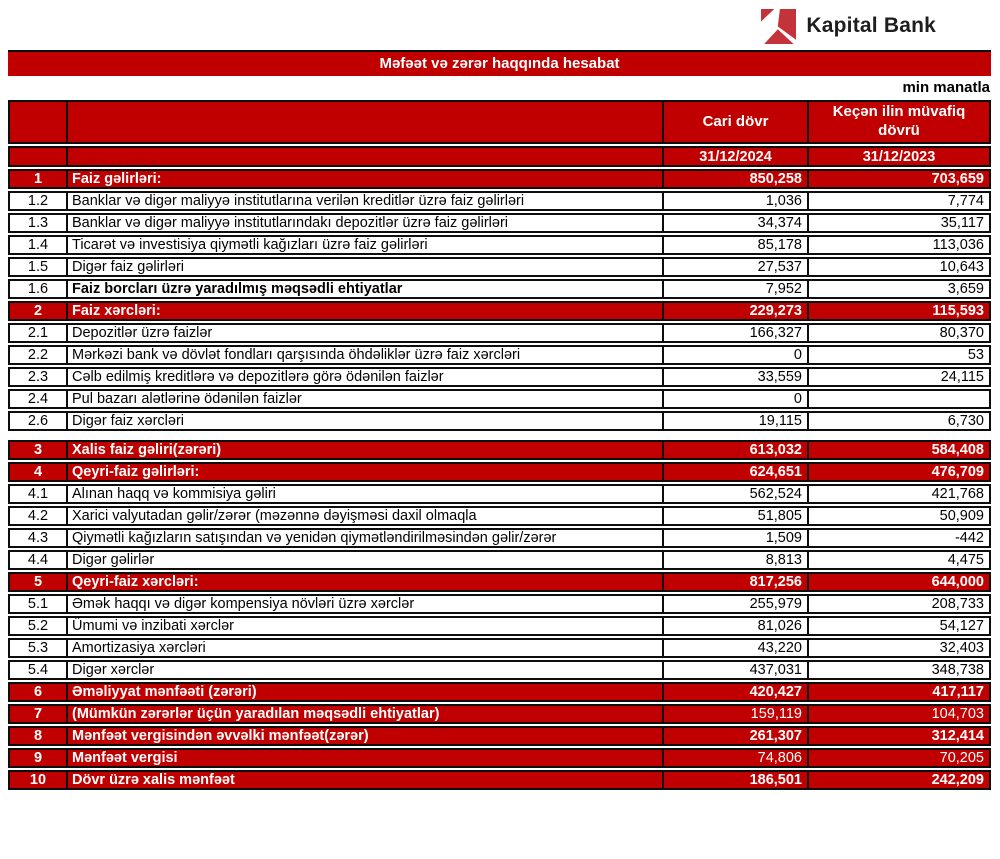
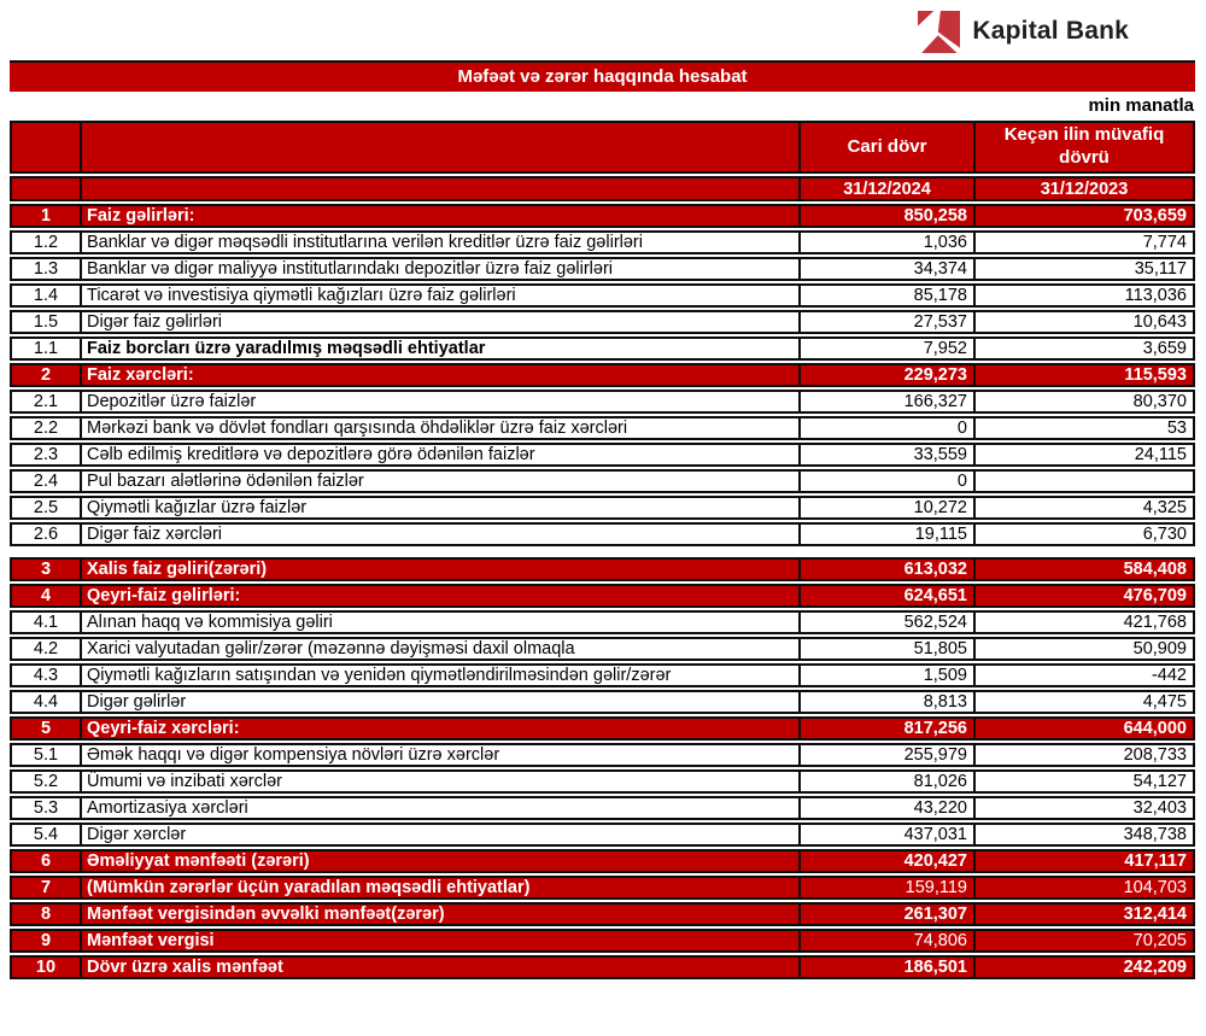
  Kapital Bank
  Məfəət və zərər haqqında hesabat
  min manatla
  		Cari dövr	Keçən ilin müvafiq dövrü
  		31/12/2024	31/12/2023
  1	Faiz gəlirləri:	850,258	703,659
- 1.2	Banklar və digər maliyyə institutlarına verilən kreditlər üzrə faiz gəlirləri	1,036	7,774
+ 1.2	Banklar və digər məqsədli institutlarına verilən kreditlər üzrə faiz gəlirləri	1,036	7,774
  1.3	Banklar və digər maliyyə institutlarındakı depozitlər üzrə faiz gəlirləri	34,374	35,117
  1.4	Ticarət və investisiya qiymətli kağızları üzrə faiz gəlirləri	85,178	113,036
  1.5	Digər faiz gəlirləri	27,537	10,643
- 1.6	Faiz borcları üzrə yaradılmış məqsədli ehtiyatlar	7,952	3,659
+ 1.1	Faiz borcları üzrə yaradılmış məqsədli ehtiyatlar	7,952	3,659
  2	Faiz xərcləri:	229,273	115,593
  2.1	Depozitlər üzrə faizlər	166,327	80,370
  2.2	Mərkəzi bank və dövlət fondları qarşısında öhdəliklər üzrə faiz xərcləri	0	53
  2.3	Cəlb edilmiş kreditlərə və depozitlərə görə ödənilən faizlər	33,559	24,115
  2.4	Pul bazarı alətlərinə ödənilən faizlər	0
+ 2.5	Qiymətli kağızlar üzrə faizlər	10,272	4,325
  2.6	Digər faiz xərcləri	19,115	6,730
  3	Xalis faiz gəliri(zərəri)	613,032	584,408
  4	Qeyri-faiz gəlirləri:	624,651	476,709
  4.1	Alınan haqq və kommisiya gəliri	562,524	421,768
  4.2	Xarici valyutadan gəlir/zərər (məzənnə dəyişməsi daxil olmaqla	51,805	50,909
  4.3	Qiymətli kağızların satışından və yenidən qiymətləndirilməsindən gəlir/zərər	1,509	-442
  4.4	Digər gəlirlər	8,813	4,475
  5	Qeyri-faiz xərcləri:	817,256	644,000
  5.1	Əmək haqqı və digər kompensiya növləri üzrə xərclər	255,979	208,733
  5.2	Ümumi və inzibati xərclər	81,026	54,127
  5.3	Amortizasiya xərcləri	43,220	32,403
  5.4	Digər xərclər	437,031	348,738
  6	Əməliyyat mənfəəti (zərəri)	420,427	417,117
  7	(Mümkün zərərlər üçün yaradılan məqsədli ehtiyatlar)	159,119	104,703
  8	Mənfəət vergisindən əvvəlki mənfəət(zərər)	261,307	312,414
  9	Mənfəət vergisi	74,806	70,205
  10	Dövr üzrə xalis mənfəət	186,501	242,209
